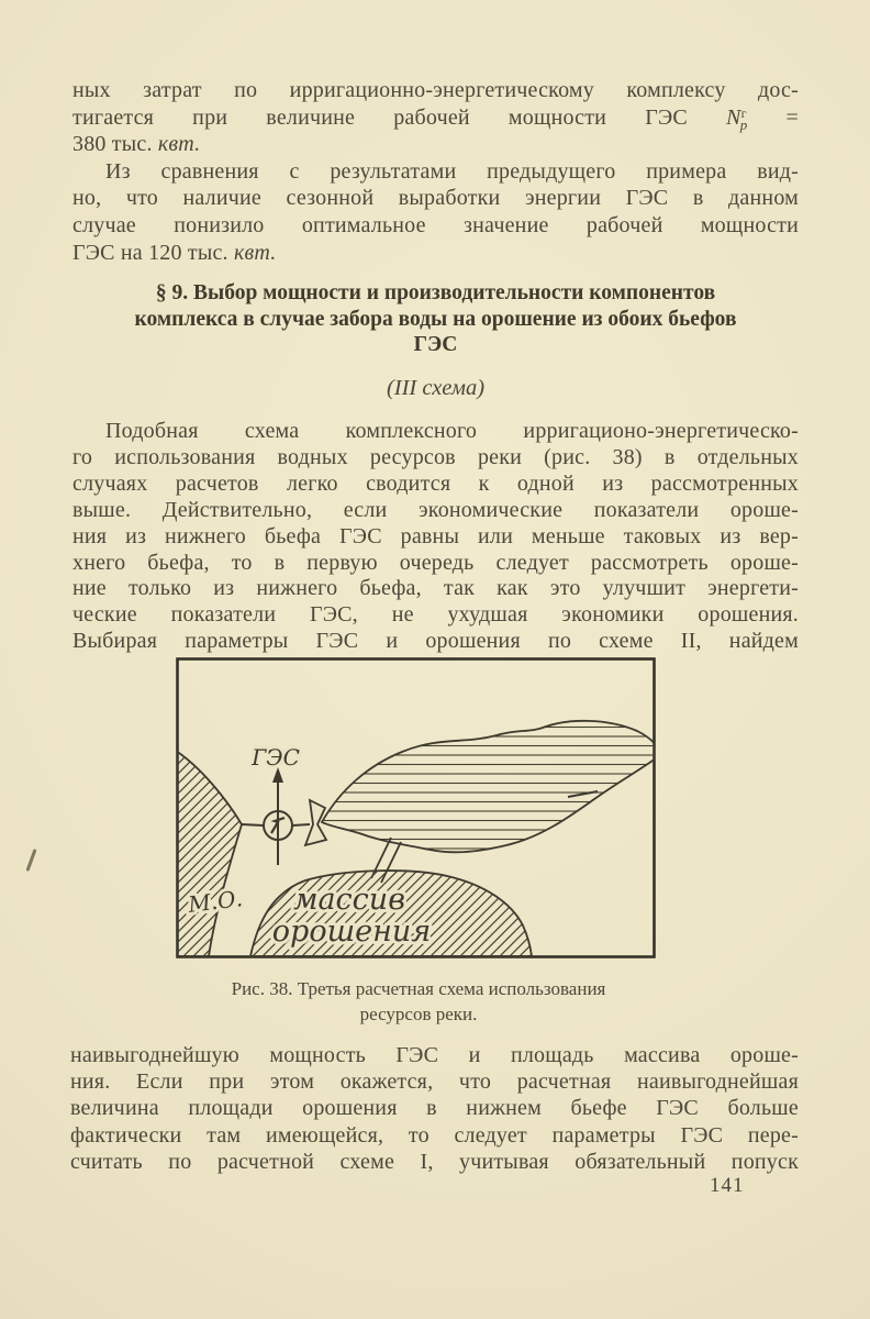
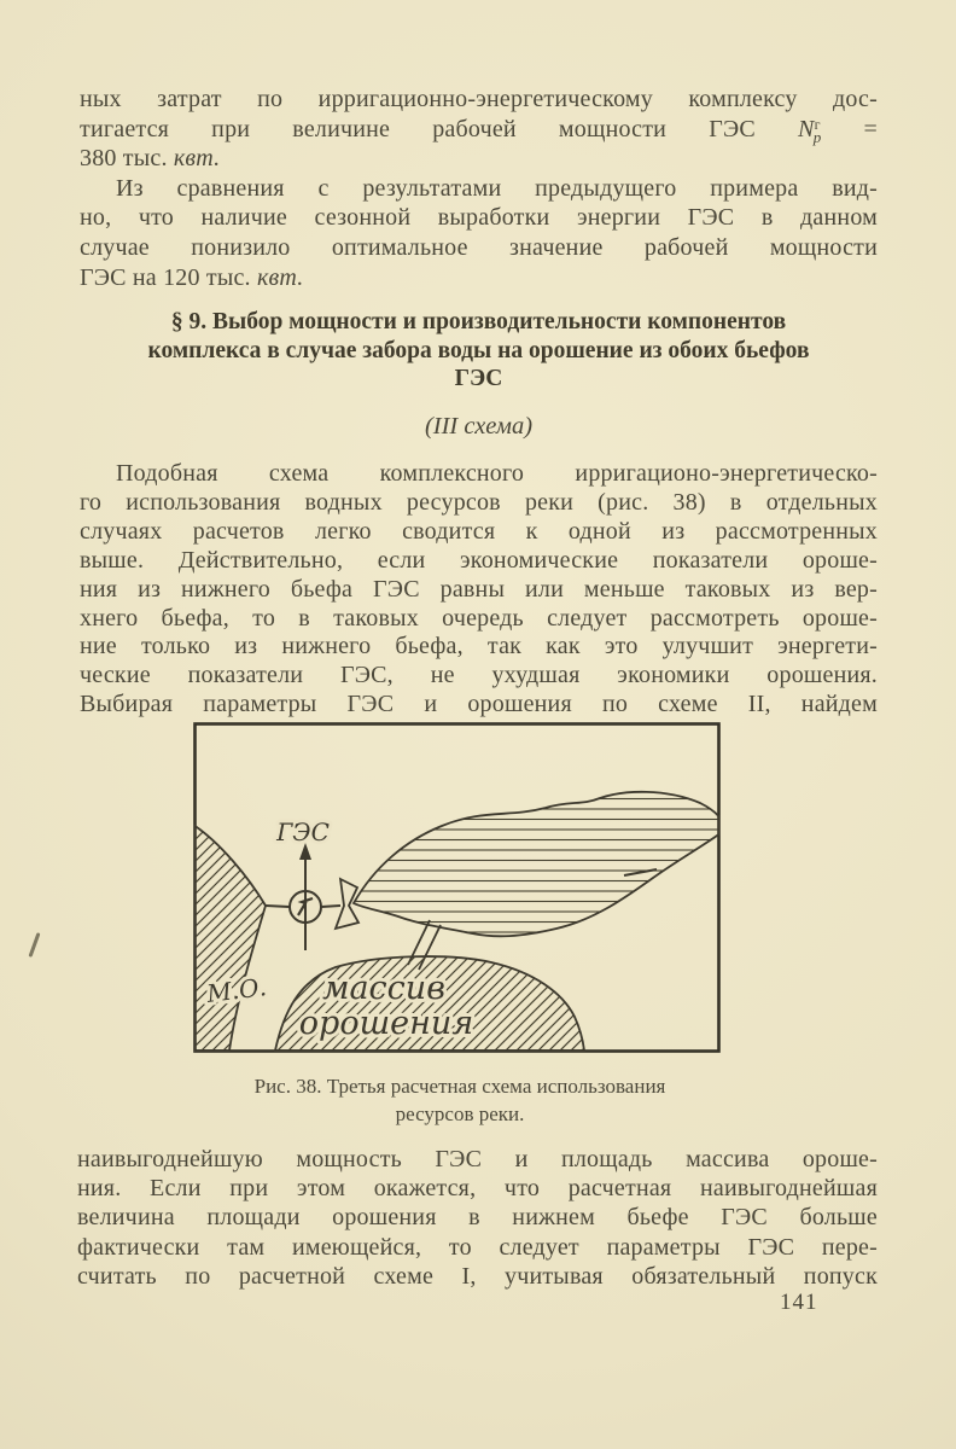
  ных затрат по ирригационно-энергетическому комплексу дос-
  тигается при величине рабочей мощности ГЭС Nгp =
  380 тыс. квт.
  Из сравнения с результатами предыдущего примера вид-
  но, что наличие сезонной выработки энергии ГЭС в данном
  случае понизило оптимальное значение рабочей мощности
  ГЭС на 120 тыс. квт.
  § 9. Выбор мощности и производительности компонентов
  комплекса в случае забора воды на орошение из обоих бьефов
  ГЭС
  (III схема)
  Подобная схема комплексного ирригационо-энергетическо-
  го использования водных ресурсов реки (рис. 38) в отдельных
  случаях расчетов легко сводится к одной из рассмотренных
  выше. Действительно, если экономические показатели ороше-
  ния из нижнего бьефа ГЭС равны или меньше таковых из вер-
- хнего бьефа, то в первую очередь следует рассмотреть ороше-
+ хнего бьефа, то в таковых очередь следует рассмотреть ороше-
  ние только из нижнего бьефа, так как это улучшит энергети-
  ческие показатели ГЭС, не ухудшая экономики орошения.
  Выбирая параметры ГЭС и орошения по схеме II, найдем
  ГЭС
  массив
  орошения
  Рис. 38. Третья расчетная схема использования
  ресурсов реки.
  наивыгоднейшую мощность ГЭС и площадь массива ороше-
  ния. Если при этом окажется, что расчетная наивыгоднейшая
  величина площади орошения в нижнем бьефе ГЭС больше
  фактически там имеющейся, то следует параметры ГЭС пере-
  считать по расчетной схеме I, учитывая обязательный попуск
  141
